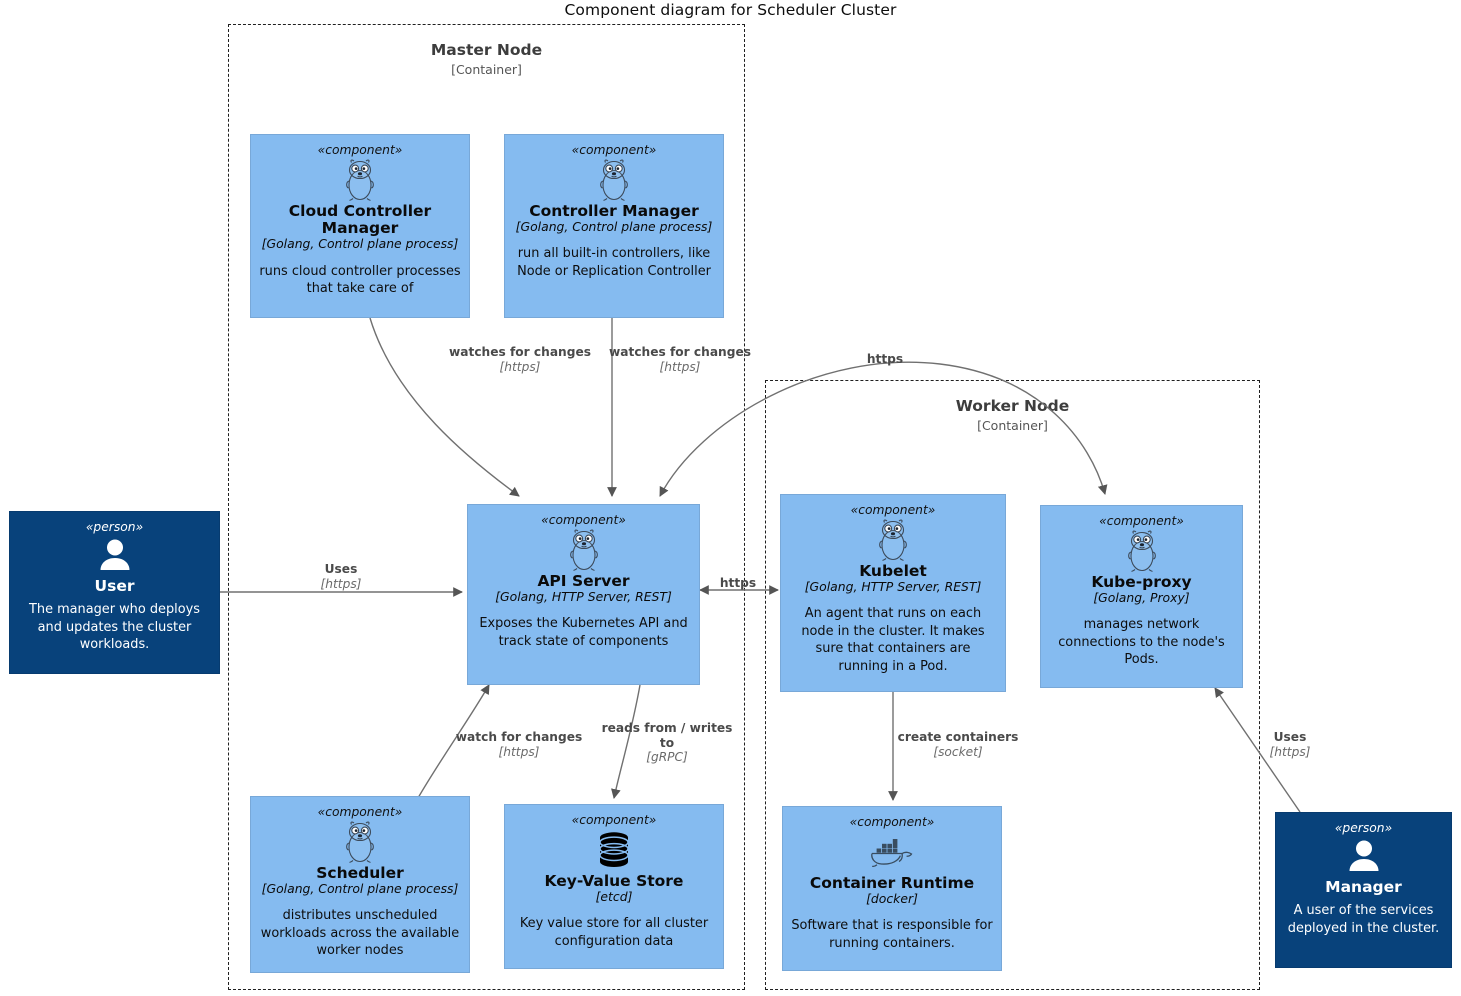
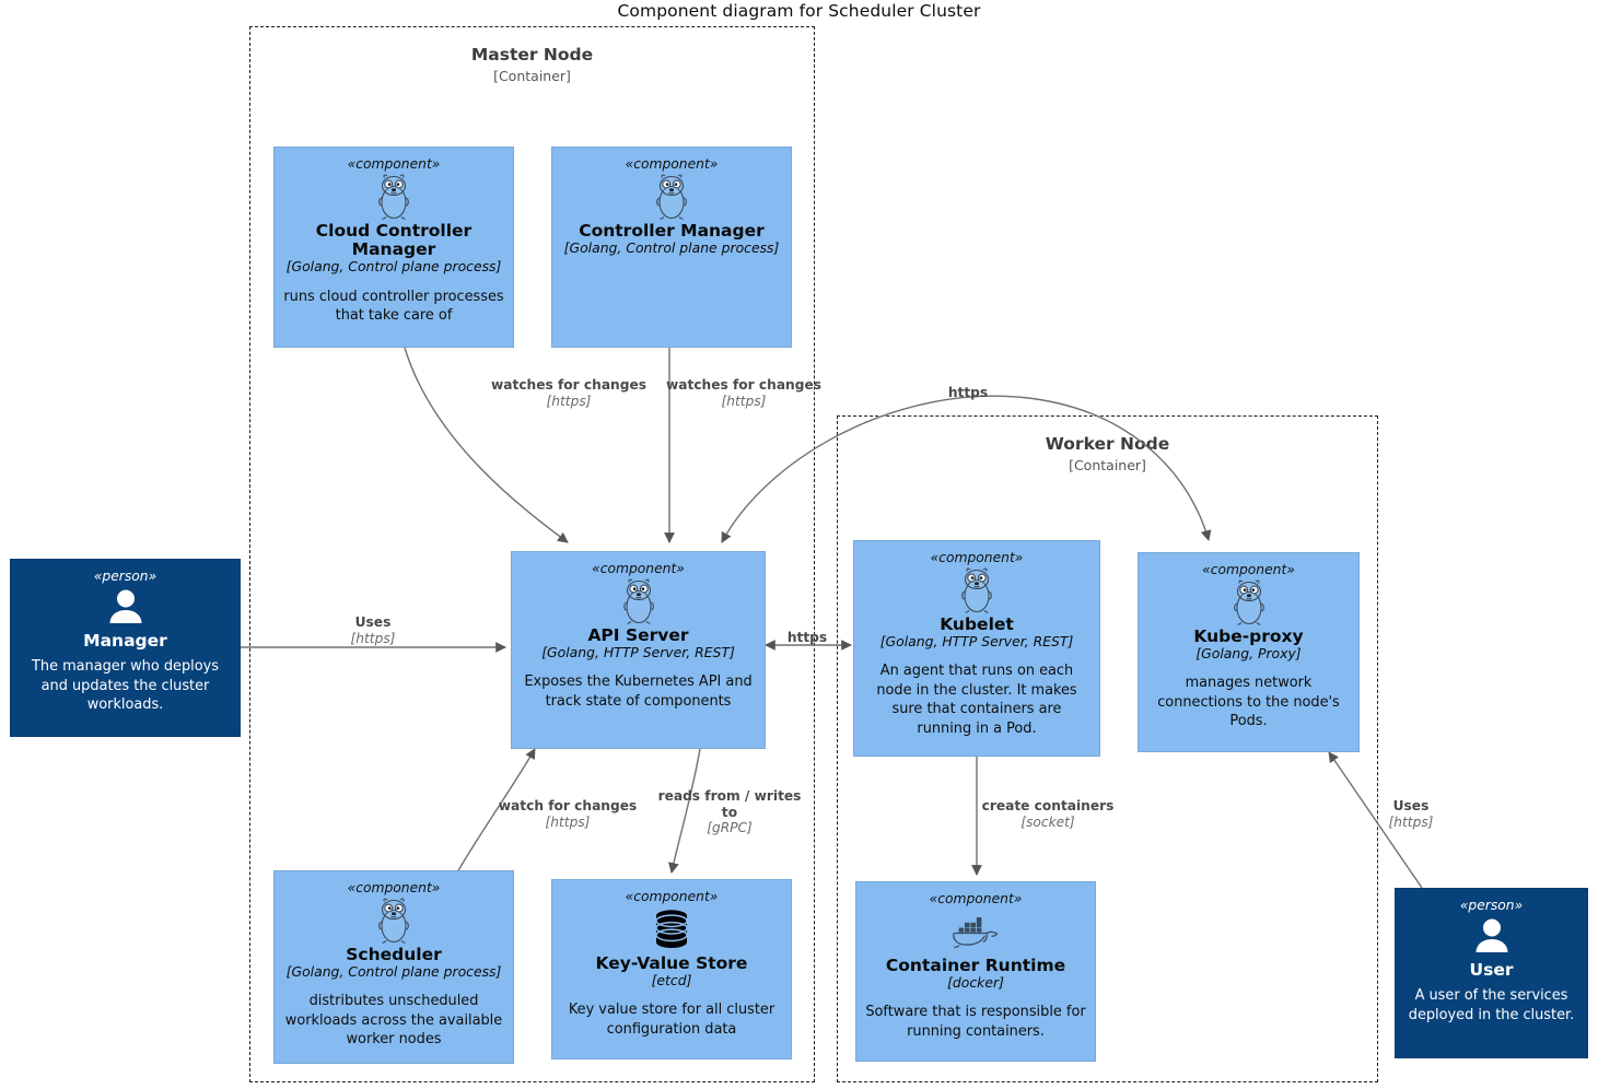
  Component diagram for Scheduler Cluster
  Master Node
  [Container]
  Worker Node
  [Container]
  watches for changes
  [https]
  watches for changes
  [https]
  https
  Uses
  [https]
  https
  watch for changes
  [https]
  reads from / writes to
  [gRPC]
  create containers
  [socket]
  Uses
  [https]
  «person»
- User
+ Manager
  The manager who deploys and updates the cluster workloads.
  «component»
  Cloud Controller Manager
  [Golang, Control plane process]
  runs cloud controller processes that take care of
  «component»
  Controller Manager
  [Golang, Control plane process]
- run all built-in controllers, like Node or Replication Controller
  «component»
  API Server
  [Golang, HTTP Server, REST]
  Exposes the Kubernetes API and track state of components
  «component»
  Scheduler
  [Golang, Control plane process]
  distributes unscheduled workloads across the available worker nodes
  «component»
  Key-Value Store
  [etcd]
  Key value store for all cluster configuration data
  «component»
  Kubelet
  [Golang, HTTP Server, REST]
  An agent that runs on each node in the cluster. It makes sure that containers are running in a Pod.
  «component»
  Kube-proxy
  [Golang, Proxy]
  manages network connections to the node's Pods.
  «component»
  Container Runtime
  [docker]
  Software that is responsible for running containers.
  «person»
- Manager
+ User
  A user of the services deployed in the cluster.
